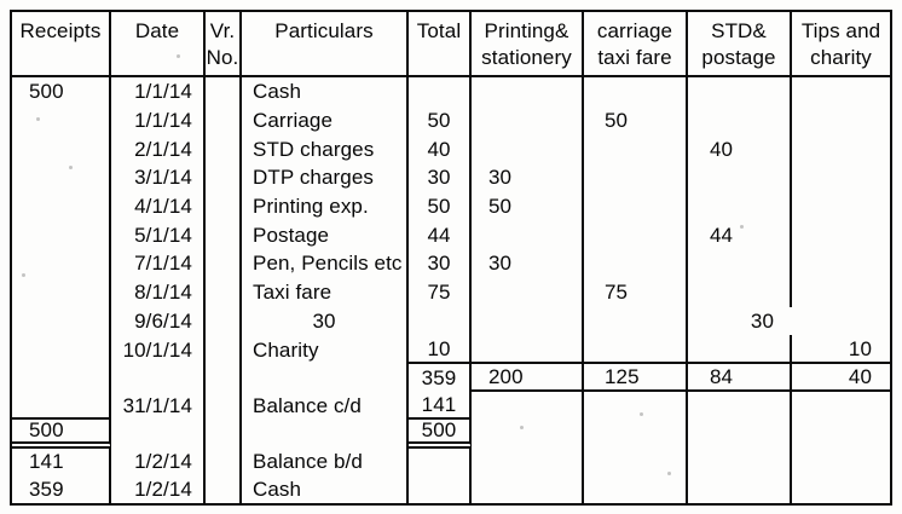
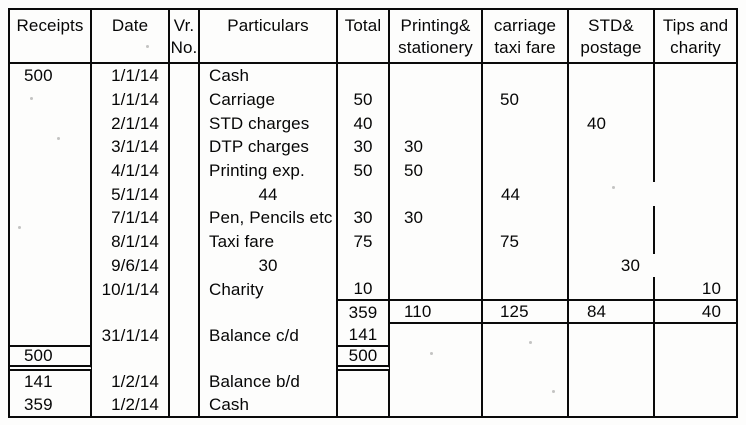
  Receipts
  Date
  Vr.
  No.
  Particulars
  Total
  Printing&
  stationery
  carriage
  taxi fare
  STD&
  postage
  Tips and
  charity
  500
  1/1/14
  Cash
  1/1/14
  Carriage
  50
  50
  2/1/14
  STD charges
  40
  40
  3/1/14
  DTP charges
  30
  30
  4/1/14
  Printing exp.
  50
  50
  5/1/14
- Postage
  44
  44
  7/1/14
  Pen, Pencils etc
  30
  30
  8/1/14
  Taxi fare
  75
  75
  9/6/14
  30
  30
  10/1/14
  Charity
  10
  10
  359
- 200
+ 110
  125
  84
  40
  31/1/14
  Balance c/d
  141
  500
  500
  141
  1/2/14
  Balance b/d
  359
  1/2/14
  Cash
